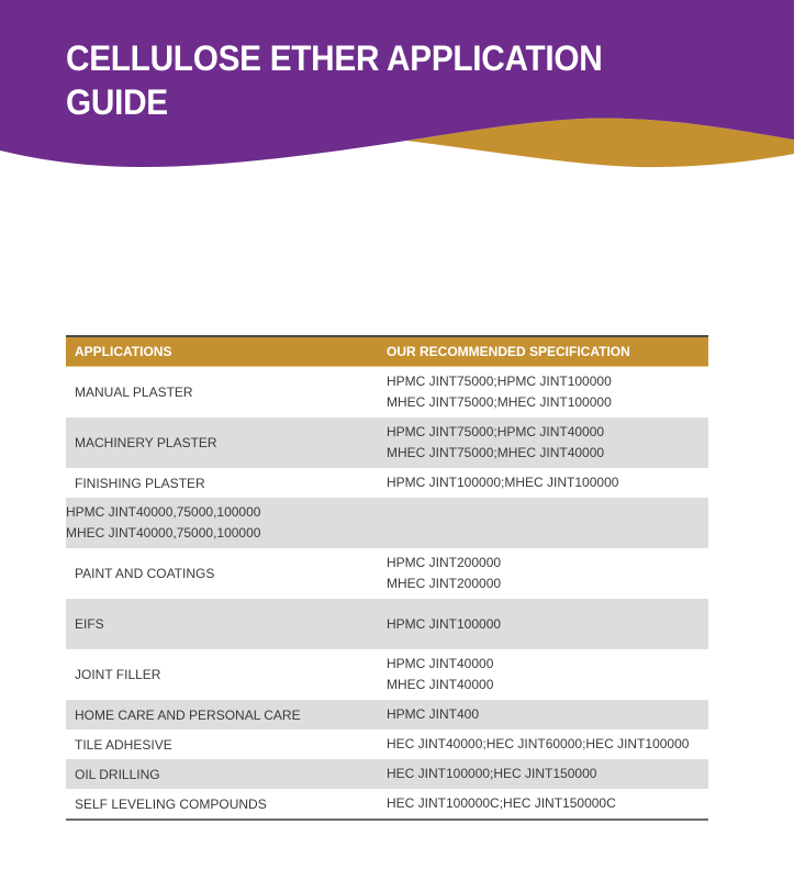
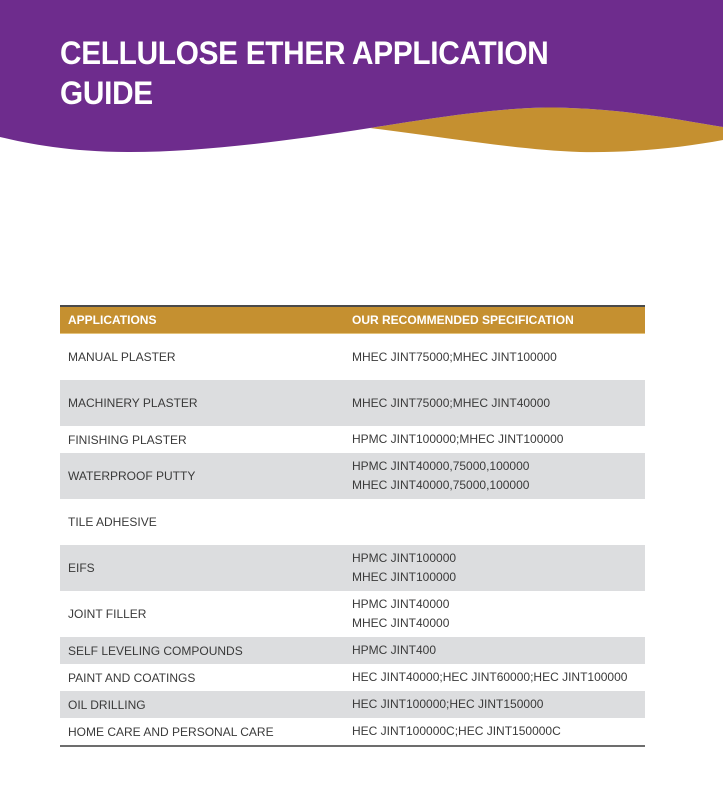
  CELLULOSE ETHER APPLICATION GUIDE
  APPLICATIONS
  OUR RECOMMENDED SPECIFICATION
  MANUAL PLASTER
- HPMC JINT75000;HPMC JINT100000
  MHEC JINT75000;MHEC JINT100000
  MACHINERY PLASTER
- HPMC JINT75000;HPMC JINT40000
  MHEC JINT75000;MHEC JINT40000
  FINISHING PLASTER
  HPMC JINT100000;MHEC JINT100000
+ WATERPROOF PUTTY
  HPMC JINT40000,75000,100000
  MHEC JINT40000,75000,100000
- PAINT AND COATINGS
+ TILE ADHESIVE
- HPMC JINT200000
- MHEC JINT200000
  EIFS
  HPMC JINT100000
+ MHEC JINT100000
  JOINT FILLER
  HPMC JINT40000
  MHEC JINT40000
- HOME CARE AND PERSONAL CARE
+ SELF LEVELING COMPOUNDS
  HPMC JINT400
- TILE ADHESIVE
+ PAINT AND COATINGS
  HEC JINT40000;HEC JINT60000;HEC JINT100000
  OIL DRILLING
  HEC JINT100000;HEC JINT150000
- SELF LEVELING COMPOUNDS
+ HOME CARE AND PERSONAL CARE
  HEC JINT100000C;HEC JINT150000C
